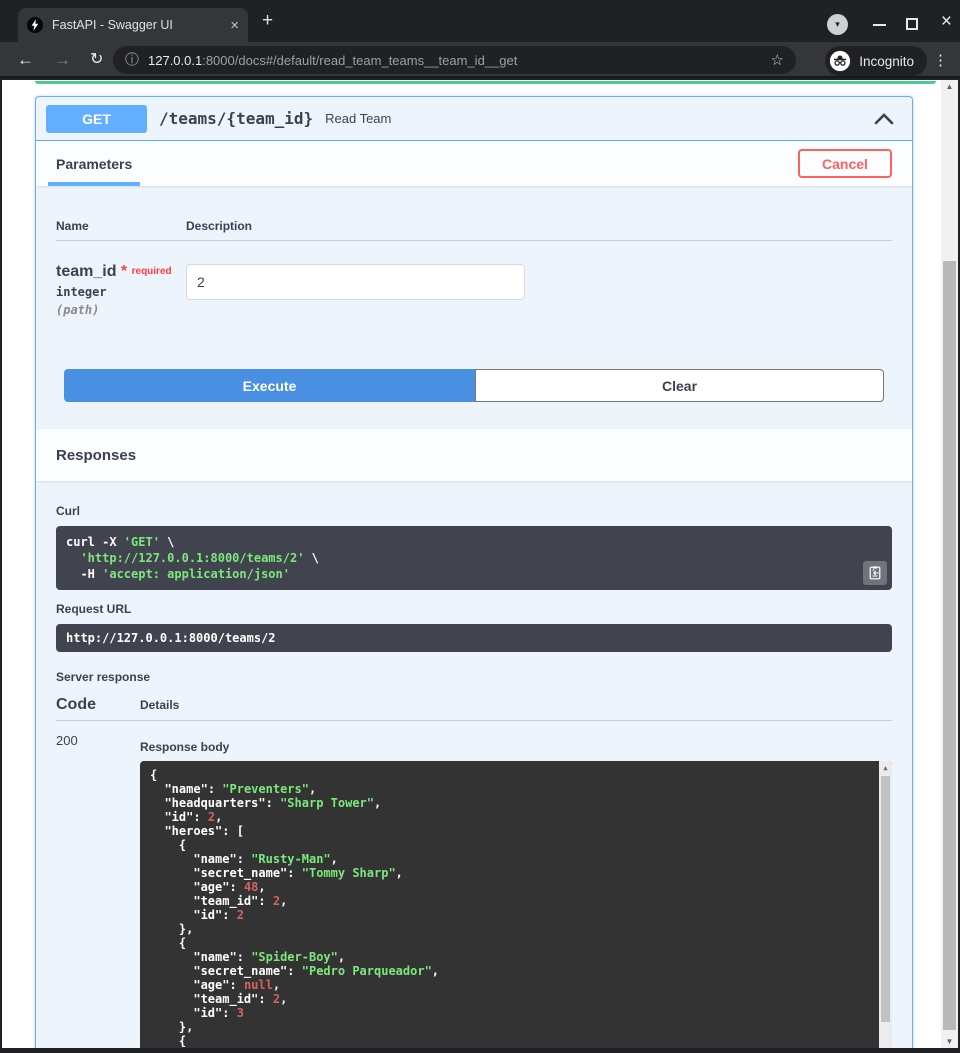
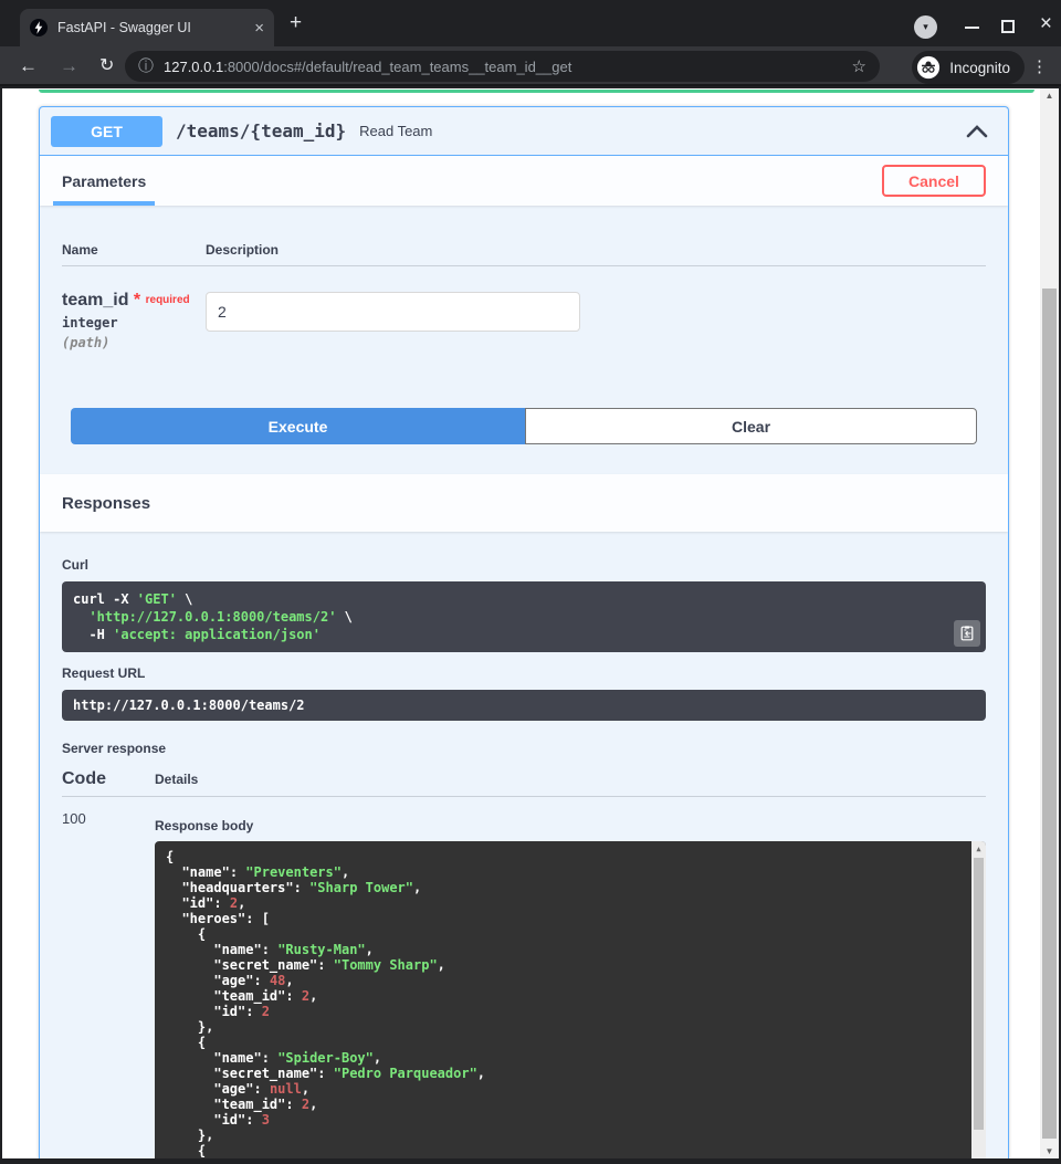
  FastAPI - Swagger UI
  ×
  +
  ▾
  ×
  ←
  →
  ↻
  ⓘ
  127.0.0.1:8000/docs#/default/read_team_teams__team_id__get
  ☆
  Incognito
  ⋮
  GET
  /teams/{team_id}
  Read Team
  Parameters
  Cancel
  Name
  Description
  team_id * required
  integer
  (path)
  2
  Execute
  Clear
  Responses
  Curl
  curl -X 'GET' \
  'http://127.0.0.1:8000/teams/2' \
  -H 'accept: application/json'
  Request URL
  http://127.0.0.1:8000/teams/2
  Server response
  Code
  Details
- 200
+ 100
  Response body
  {
  "name": "Preventers",
  "headquarters": "Sharp Tower",
  "id": 2,
  "heroes": [
  {
  "name": "Rusty-Man",
  "secret_name": "Tommy Sharp",
  "age": 48,
  "team_id": 2,
  "id": 2
  },
  {
  "name": "Spider-Boy",
  "secret_name": "Pedro Parqueador",
  "age": null,
  "team_id": 2,
  "id": 3
  },
  {
  ▲
  ▲
  ▼
